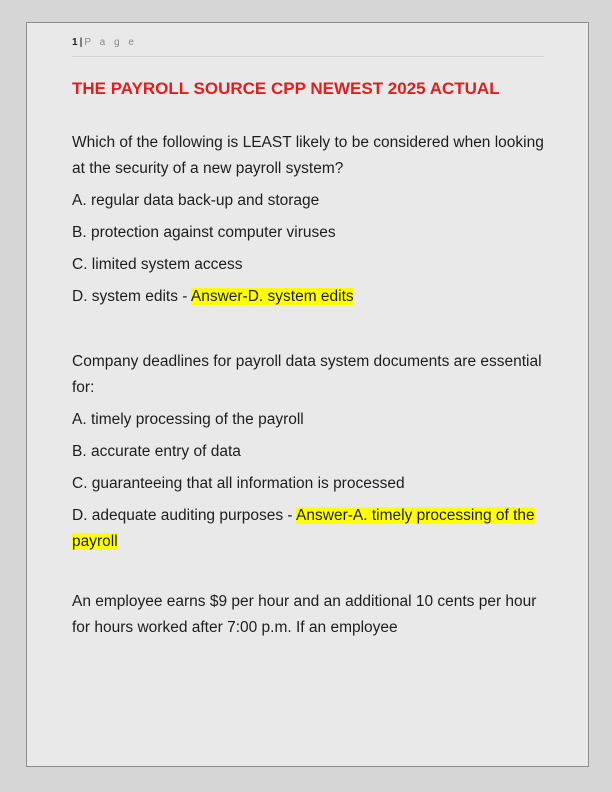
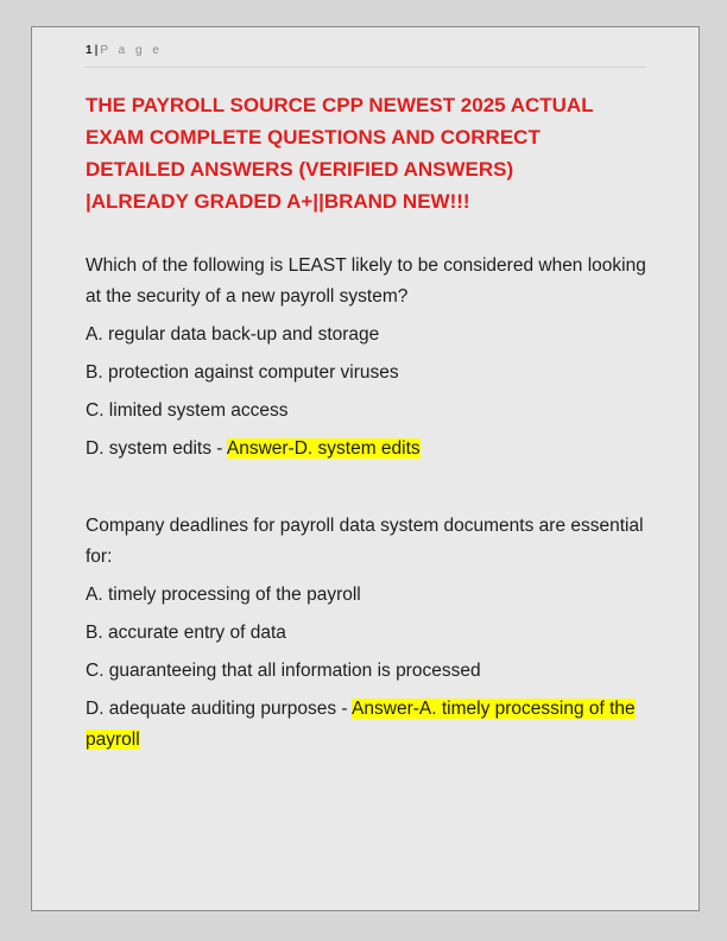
  1| P a g e
  THE PAYROLL SOURCE CPP NEWEST 2025 ACTUAL
+ EXAM COMPLETE QUESTIONS AND CORRECT
+ DETAILED ANSWERS (VERIFIED ANSWERS)
+ |ALREADY GRADED A+||BRAND NEW!!!
  Which of the following is LEAST likely to be considered when looking at the security of a new payroll system?
  A. regular data back-up and storage
  B. protection against computer viruses
  C. limited system access
  D. system edits - Answer-D. system edits
  Company deadlines for payroll data system documents are essential for:
  A. timely processing of the payroll
  B. accurate entry of data
  C. guaranteeing that all information is processed
  D. adequate auditing purposes - Answer-A. timely processing of the payroll
- An employee earns $9 per hour and an additional 10 cents per hour for hours worked after 7:00 p.m. If an employee
